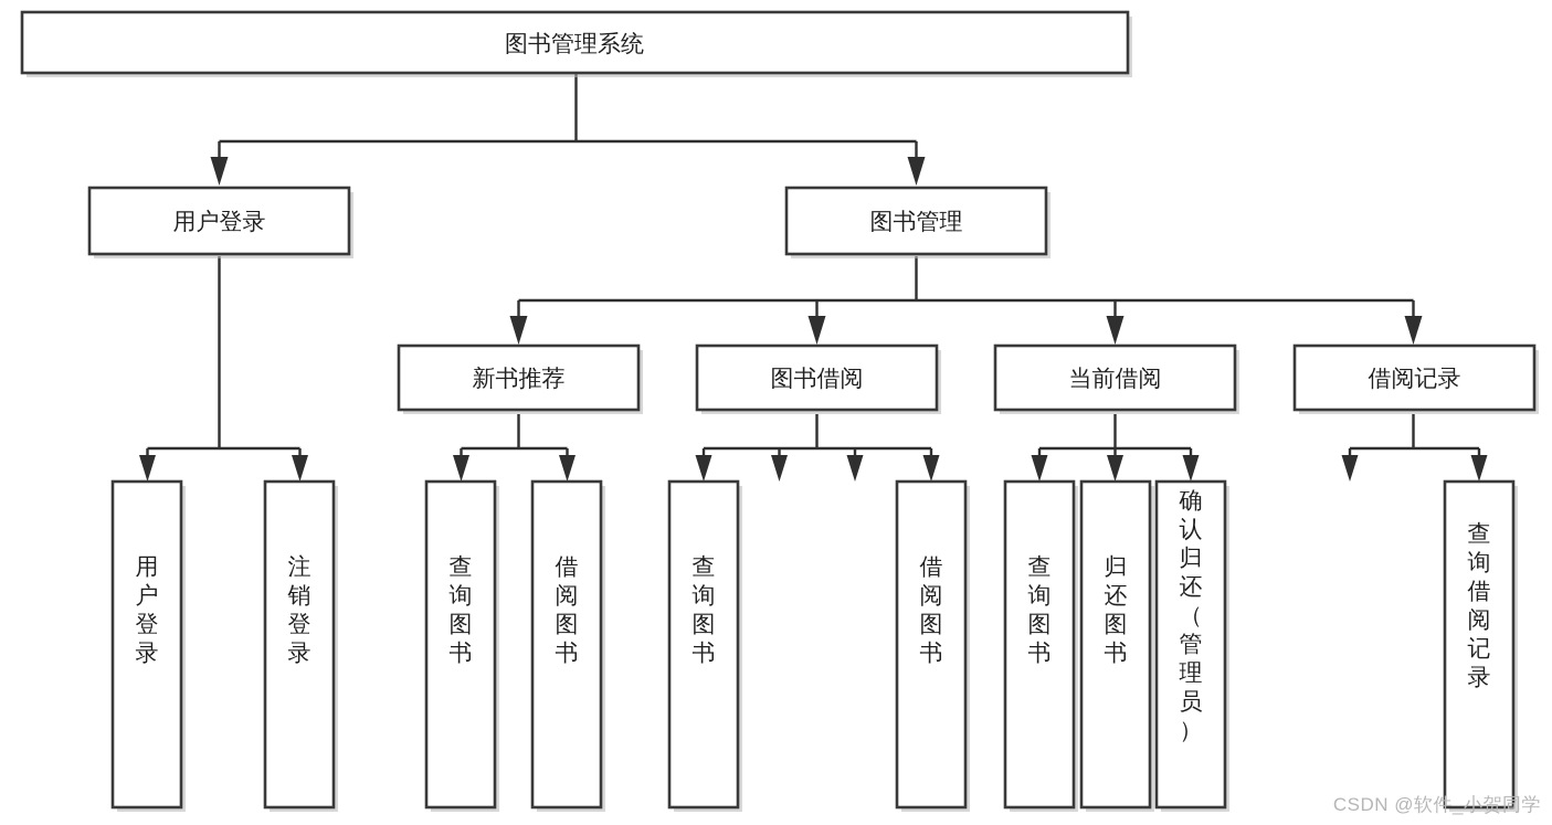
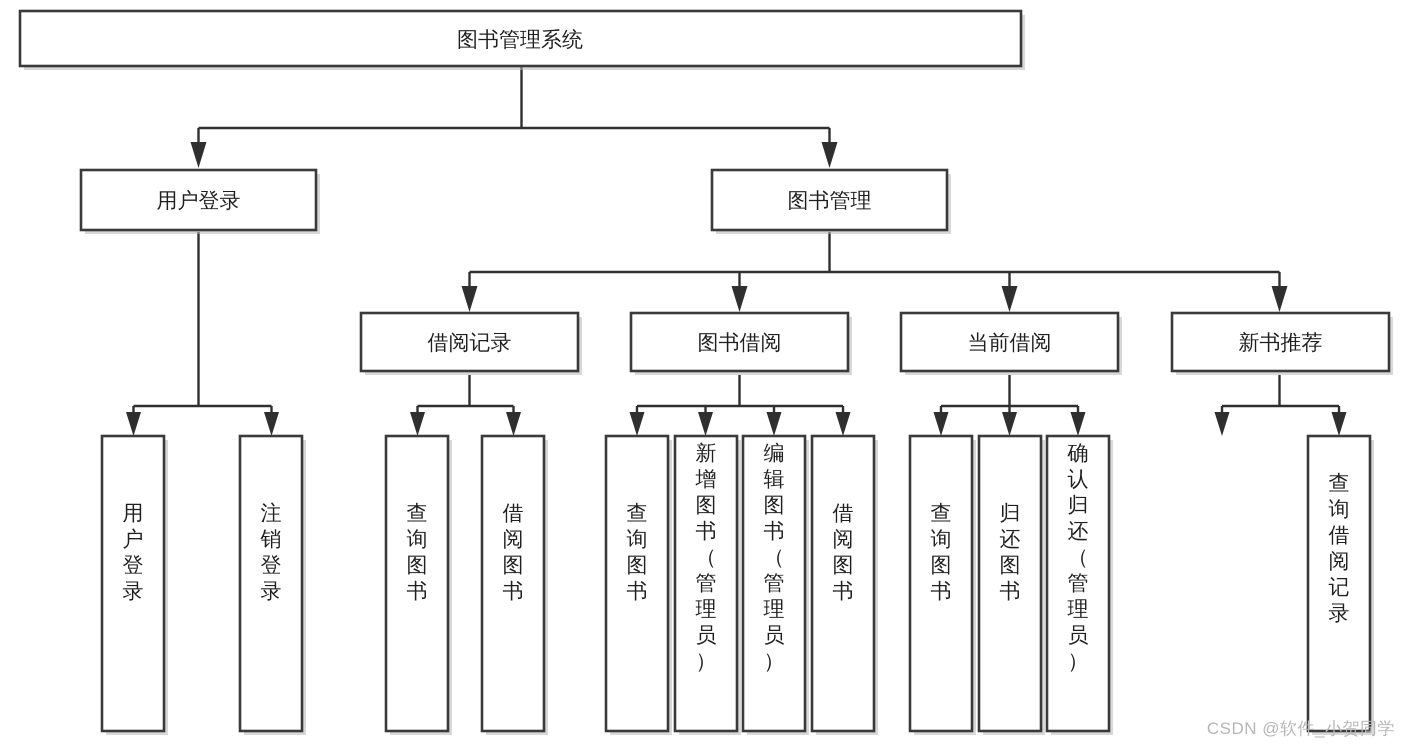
  图书管理系统
  用户登录
  图书管理
- 新书推荐
+ 借阅记录
  图书借阅
  当前借阅
- 借阅记录
+ 新书推荐
  用户登录
  注销登录
  查询图书
  借阅图书
  查询图书
+ 新增图书（管理员）
+ 编辑图书（管理员）
  借阅图书
  查询图书
  归还图书
  确认归还（管理员）
  查询借阅记录
  CSDN @软件_小贺同学
